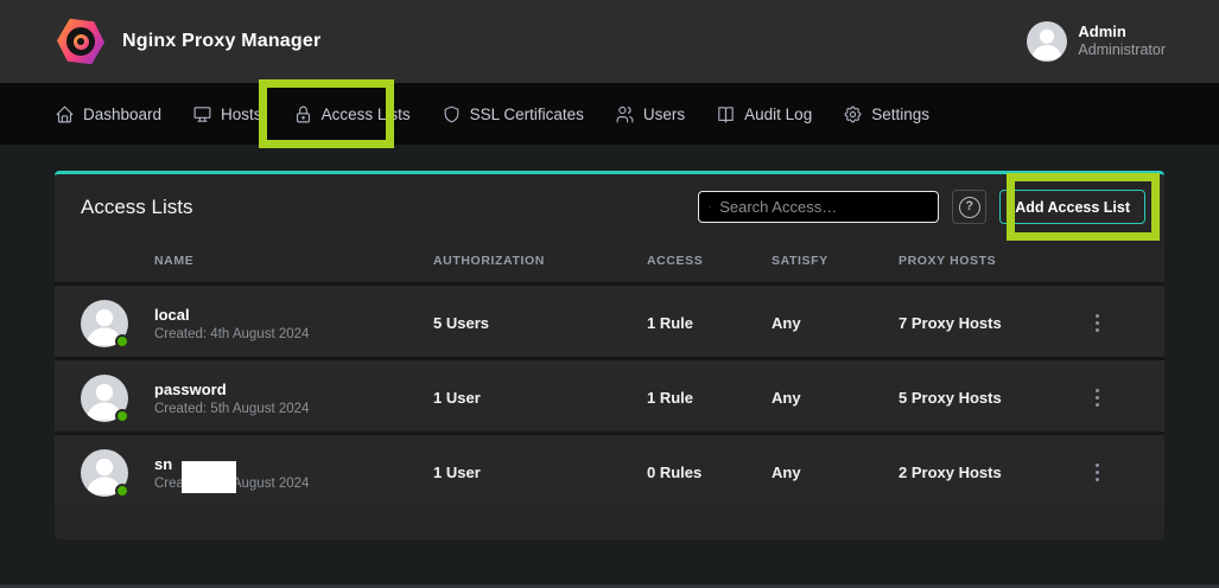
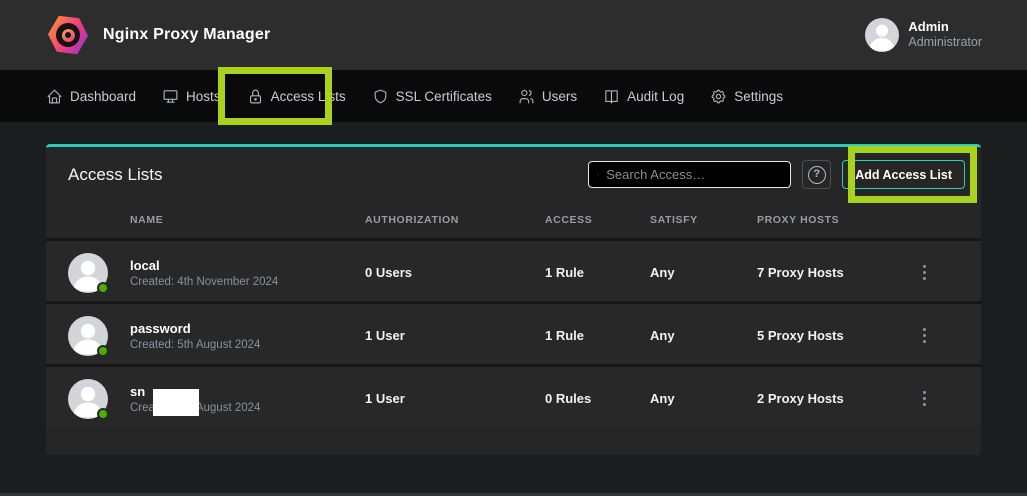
  Nginx Proxy Manager
  Admin
  Administrator
  Dashboard
  Hosts
  Access Lists
  SSL Certificates
  Users
  Audit Log
  Settings
  Access Lists
  Search Access…
  ?
  Add Access List
  NAME
  AUTHORIZATION
  ACCESS
  SATISFY
  PROXY HOSTS
  local
- Created: 4th August 2024
+ Created: 4th November 2024
- 5 Users
+ 0 Users
  1 Rule
  Any
  7 Proxy Hosts
  password
  Created: 5th August 2024
  1 User
  1 Rule
  Any
  5 Proxy Hosts
  sn
  1 User
  0 Rules
  Any
  2 Proxy Hosts
